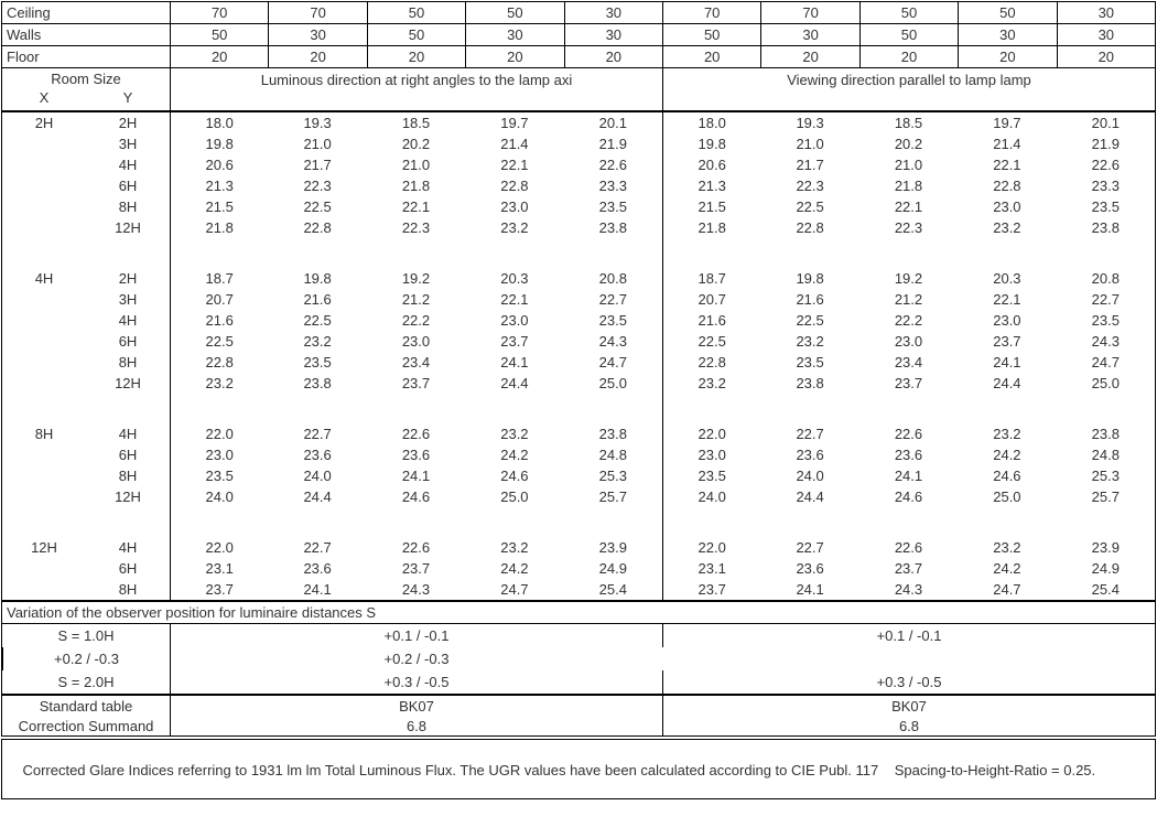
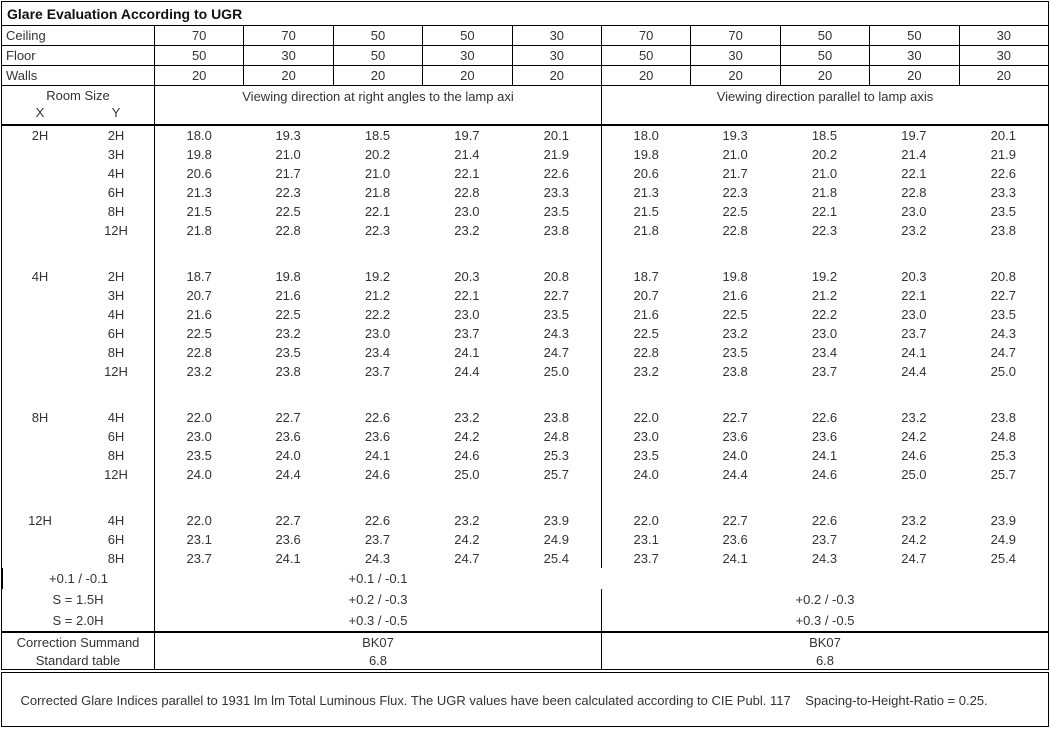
+ Glare Evaluation According to UGR
  Ceiling
  70
  70
  50
  50
  30
  70
  70
  50
  50
  30
- Walls
+ Floor
  50
  30
  50
  30
  30
  50
  30
  50
  30
  30
- Floor
+ Walls
  20
  20
  20
  20
  20
  20
  20
  20
  20
  20
  Room Size
  X
  Y
- Luminous direction at right angles to the lamp axi
+ Viewing direction at right angles to the lamp axi
- Viewing direction parallel to lamp lamp
+ Viewing direction parallel to lamp axis
  2H
  2H
  18.0
  19.3
  18.5
  19.7
  20.1
  18.0
  19.3
  18.5
  19.7
  20.1
  3H
  19.8
  21.0
  20.2
  21.4
  21.9
  19.8
  21.0
  20.2
  21.4
  21.9
  4H
  20.6
  21.7
  21.0
  22.1
  22.6
  20.6
  21.7
  21.0
  22.1
  22.6
  6H
  21.3
  22.3
  21.8
  22.8
  23.3
  21.3
  22.3
  21.8
  22.8
  23.3
  8H
  21.5
  22.5
  22.1
  23.0
  23.5
  21.5
  22.5
  22.1
  23.0
  23.5
  12H
  21.8
  22.8
  22.3
  23.2
  23.8
  21.8
  22.8
  22.3
  23.2
  23.8
  4H
  2H
  18.7
  19.8
  19.2
  20.3
  20.8
  18.7
  19.8
  19.2
  20.3
  20.8
  3H
  20.7
  21.6
  21.2
  22.1
  22.7
  20.7
  21.6
  21.2
  22.1
  22.7
  4H
  21.6
  22.5
  22.2
  23.0
  23.5
  21.6
  22.5
  22.2
  23.0
  23.5
  6H
  22.5
  23.2
  23.0
  23.7
  24.3
  22.5
  23.2
  23.0
  23.7
  24.3
  8H
  22.8
  23.5
  23.4
  24.1
  24.7
  22.8
  23.5
  23.4
  24.1
  24.7
  12H
  23.2
  23.8
  23.7
  24.4
  25.0
  23.2
  23.8
  23.7
  24.4
  25.0
  8H
  4H
  22.0
  22.7
  22.6
  23.2
  23.8
  22.0
  22.7
  22.6
  23.2
  23.8
  6H
  23.0
  23.6
  23.6
  24.2
  24.8
  23.0
  23.6
  23.6
  24.2
  24.8
  8H
  23.5
  24.0
  24.1
  24.6
  25.3
  23.5
  24.0
  24.1
  24.6
  25.3
  12H
  24.0
  24.4
  24.6
  25.0
  25.7
  24.0
  24.4
  24.6
  25.0
  25.7
  12H
  4H
  22.0
  22.7
  22.6
  23.2
  23.9
  22.0
  22.7
  22.6
  23.2
  23.9
  6H
  23.1
  23.6
  23.7
  24.2
  24.9
  23.1
  23.6
  23.7
  24.2
  24.9
  8H
  23.7
  24.1
  24.3
  24.7
  25.4
  23.7
  24.1
  24.3
  24.7
  25.4
- Variation of the observer position for luminaire distances S
- S = 1.0H
  +0.1 / -0.1
  +0.1 / -0.1
+ S = 1.5H
  +0.2 / -0.3
  +0.2 / -0.3
  S = 2.0H
  +0.3 / -0.5
  +0.3 / -0.5
- Standard table
+ Correction Summand
  BK07
  BK07
- Correction Summand
+ Standard table
  6.8
  6.8
- Corrected Glare Indices referring to 1931 lm lm Total Luminous Flux. The UGR values have been calculated according to CIE Publ. 117 Spacing-to-Height-Ratio = 0.25.
+ Corrected Glare Indices parallel to 1931 lm lm Total Luminous Flux. The UGR values have been calculated according to CIE Publ. 117 Spacing-to-Height-Ratio = 0.25.
